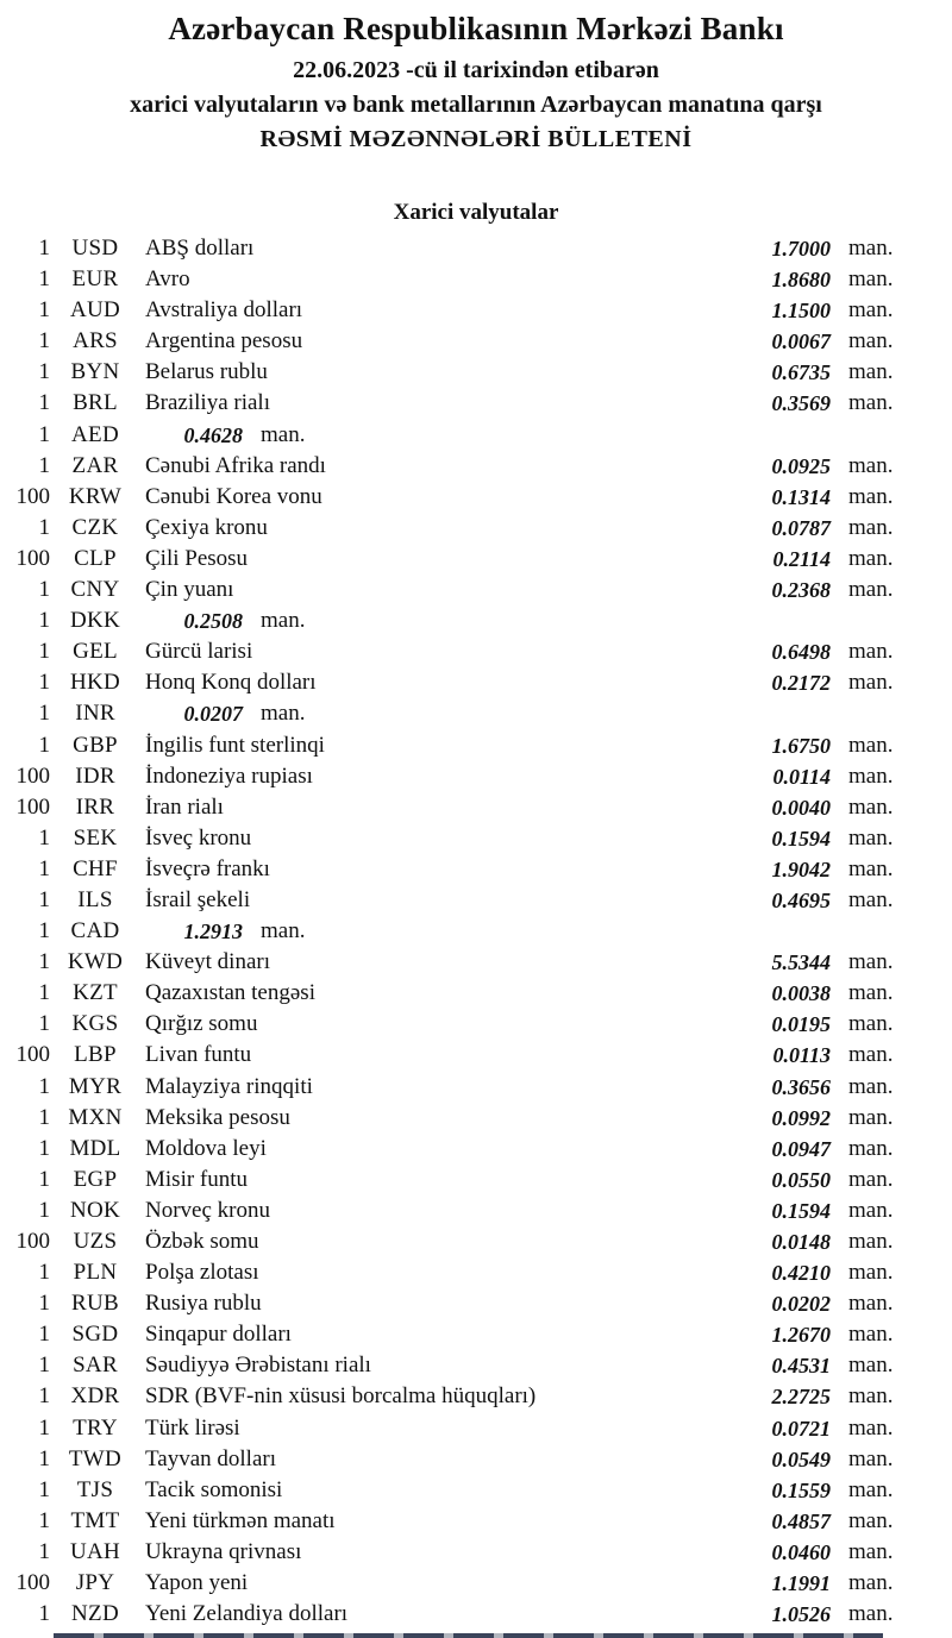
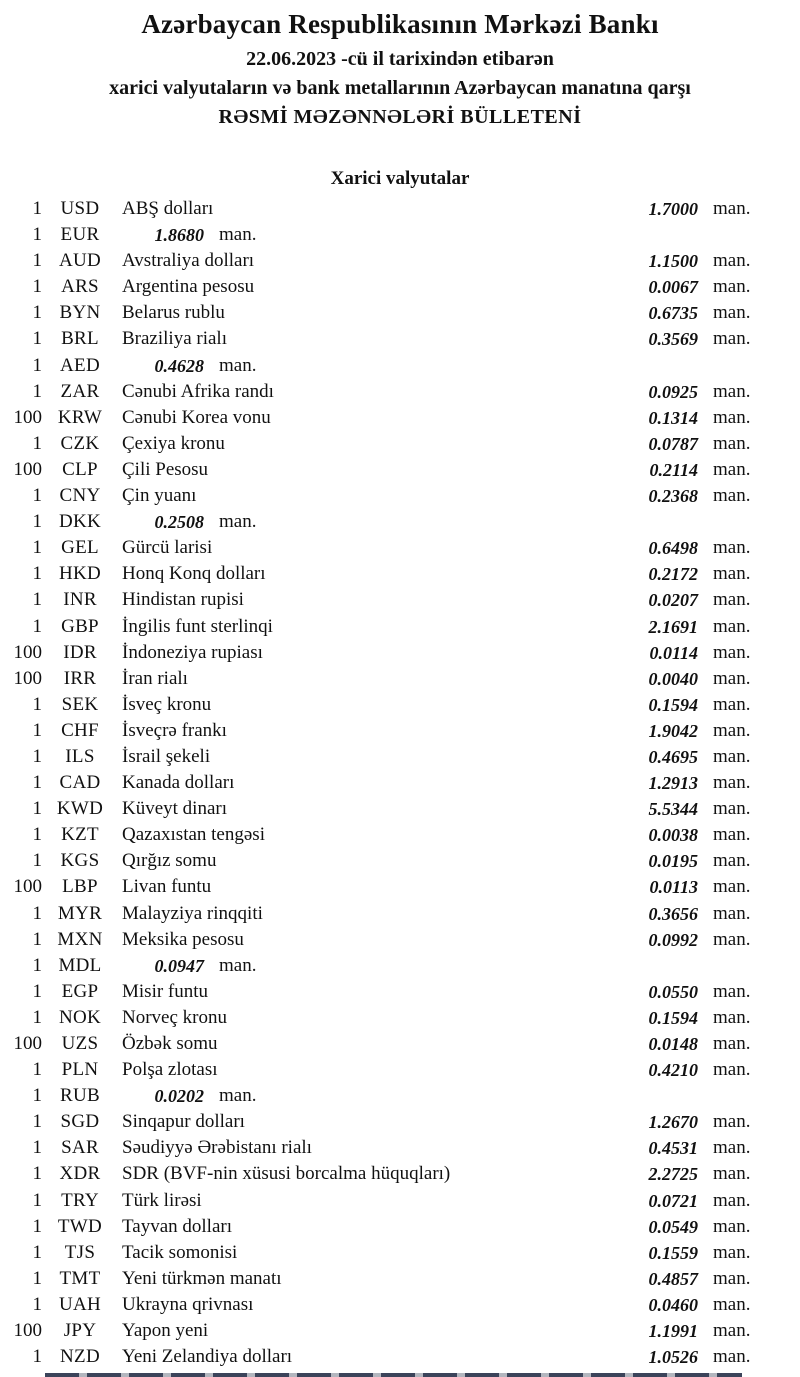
  Azərbaycan Respublikasının Mərkəzi Bankı
  22.06.2023 -cü il tarixindən etibarən
  xarici valyutaların və bank metallarının Azərbaycan manatına qarşı
  RƏSMİ MƏZƏNNƏLƏRİ BÜLLETENİ
  Xarici valyutalar
  1
  USD
  ABŞ dolları
  1.7000
  man.
  1
  EUR
- Avro
  1.8680
  man.
  1
  AUD
  Avstraliya dolları
  1.1500
  man.
  1
  ARS
  Argentina pesosu
  0.0067
  man.
  1
  BYN
  Belarus rublu
  0.6735
  man.
  1
  BRL
  Braziliya rialı
  0.3569
  man.
  1
  AED
  0.4628
  man.
  1
  ZAR
  Cənubi Afrika randı
  0.0925
  man.
  100
  KRW
  Cənubi Korea vonu
  0.1314
  man.
  1
  CZK
  Çexiya kronu
  0.0787
  man.
  100
  CLP
  Çili Pesosu
  0.2114
  man.
  1
  CNY
  Çin yuanı
  0.2368
  man.
  1
  DKK
  0.2508
  man.
  1
  GEL
  Gürcü larisi
  0.6498
  man.
  1
  HKD
  Honq Konq dolları
  0.2172
  man.
  1
  INR
+ Hindistan rupisi
  0.0207
  man.
  1
  GBP
  İngilis funt sterlinqi
- 1.6750
+ 2.1691
  man.
  100
  IDR
  İndoneziya rupiası
  0.0114
  man.
  100
  IRR
  İran rialı
  0.0040
  man.
  1
  SEK
  İsveç kronu
  0.1594
  man.
  1
  CHF
  İsveçrə frankı
  1.9042
  man.
  1
  ILS
  İsrail şekeli
  0.4695
  man.
  1
  CAD
+ Kanada dolları
  1.2913
  man.
  1
  KWD
  Küveyt dinarı
  5.5344
  man.
  1
  KZT
  Qazaxıstan tengəsi
  0.0038
  man.
  1
  KGS
  Qırğız somu
  0.0195
  man.
  100
  LBP
  Livan funtu
  0.0113
  man.
  1
  MYR
  Malayziya rinqqiti
  0.3656
  man.
  1
  MXN
  Meksika pesosu
  0.0992
  man.
  1
  MDL
- Moldova leyi
  0.0947
  man.
  1
  EGP
  Misir funtu
  0.0550
  man.
  1
  NOK
  Norveç kronu
  0.1594
  man.
  100
  UZS
  Özbək somu
  0.0148
  man.
  1
  PLN
  Polşa zlotası
  0.4210
  man.
  1
  RUB
- Rusiya rublu
  0.0202
  man.
  1
  SGD
  Sinqapur dolları
  1.2670
  man.
  1
  SAR
  Səudiyyə Ərəbistanı rialı
  0.4531
  man.
  1
  XDR
  SDR (BVF-nin xüsusi borcalma hüquqları)
  2.2725
  man.
  1
  TRY
  Türk lirəsi
  0.0721
  man.
  1
  TWD
  Tayvan dolları
  0.0549
  man.
  1
  TJS
  Tacik somonisi
  0.1559
  man.
  1
  TMT
  Yeni türkmən manatı
  0.4857
  man.
  1
  UAH
  Ukrayna qrivnası
  0.0460
  man.
  100
  JPY
  Yapon yeni
  1.1991
  man.
  1
  NZD
  Yeni Zelandiya dolları
  1.0526
  man.
